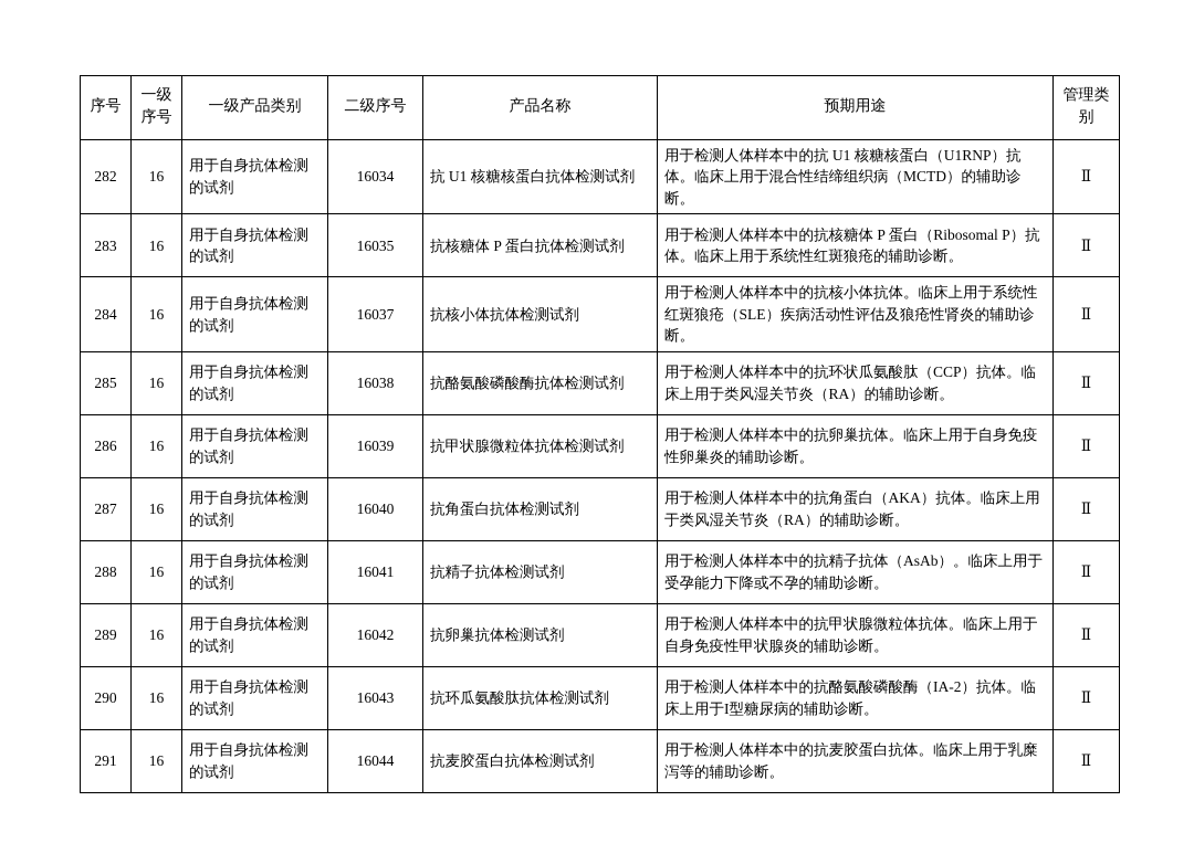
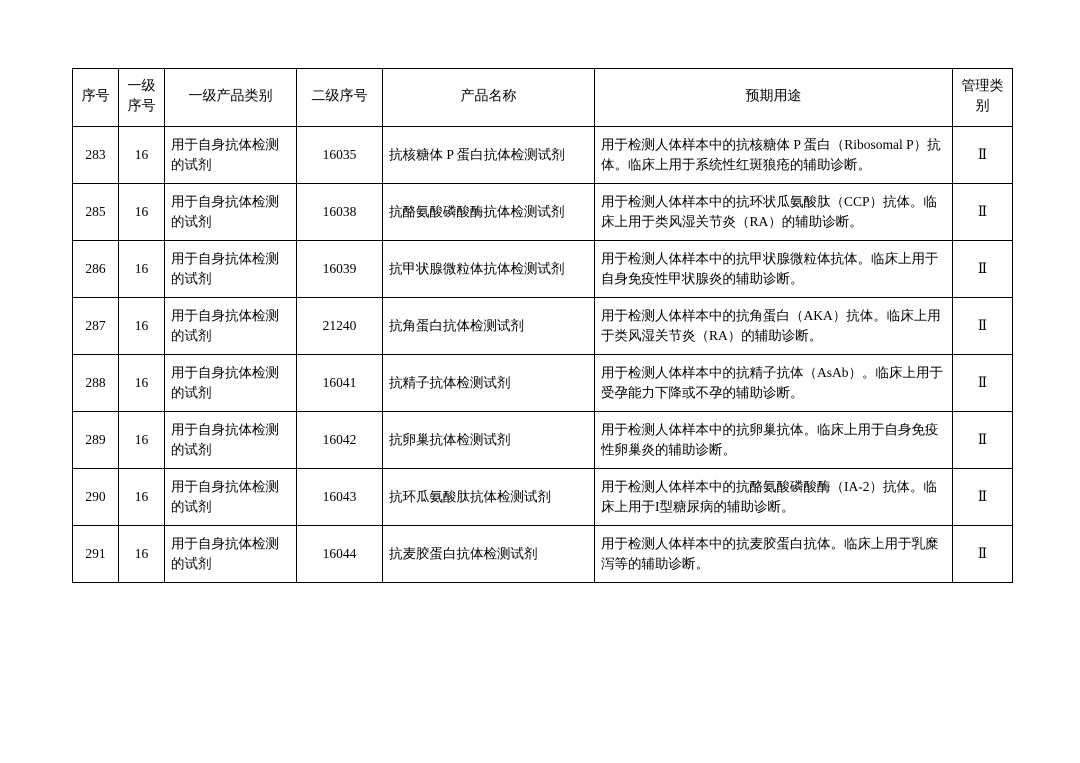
  序号	一级序号	一级产品类别	二级序号	产品名称	预期用途	管理类别
- 282	16	用于自身抗体检测的试剂	16034	抗 U1 核糖核蛋白抗体检测试剂	用于检测人体样本中的抗 U1 核糖核蛋白（U1RNP）抗体。临床上用于混合性结缔组织病（MCTD）的辅助诊断。	Ⅱ
  283	16	用于自身抗体检测的试剂	16035	抗核糖体 P 蛋白抗体检测试剂	用于检测人体样本中的抗核糖体 P 蛋白（Ribosomal P）抗体。临床上用于系统性红斑狼疮的辅助诊断。	Ⅱ
- 284	16	用于自身抗体检测的试剂	16037	抗核小体抗体检测试剂	用于检测人体样本中的抗核小体抗体。临床上用于系统性红斑狼疮（SLE）疾病活动性评估及狼疮性肾炎的辅助诊断。	Ⅱ
  285	16	用于自身抗体检测的试剂	16038	抗酪氨酸磷酸酶抗体检测试剂	用于检测人体样本中的抗环状瓜氨酸肽（CCP）抗体。临床上用于类风湿关节炎（RA）的辅助诊断。	Ⅱ
- 286	16	用于自身抗体检测的试剂	16039	抗甲状腺微粒体抗体检测试剂	用于检测人体样本中的抗卵巢抗体。临床上用于自身免疫性卵巢炎的辅助诊断。	Ⅱ
+ 286	16	用于自身抗体检测的试剂	16039	抗甲状腺微粒体抗体检测试剂	用于检测人体样本中的抗甲状腺微粒体抗体。临床上用于自身免疫性甲状腺炎的辅助诊断。	Ⅱ
- 287	16	用于自身抗体检测的试剂	16040	抗角蛋白抗体检测试剂	用于检测人体样本中的抗角蛋白（AKA）抗体。临床上用于类风湿关节炎（RA）的辅助诊断。	Ⅱ
+ 287	16	用于自身抗体检测的试剂	21240	抗角蛋白抗体检测试剂	用于检测人体样本中的抗角蛋白（AKA）抗体。临床上用于类风湿关节炎（RA）的辅助诊断。	Ⅱ
  288	16	用于自身抗体检测的试剂	16041	抗精子抗体检测试剂	用于检测人体样本中的抗精子抗体（AsAb）。临床上用于受孕能力下降或不孕的辅助诊断。	Ⅱ
- 289	16	用于自身抗体检测的试剂	16042	抗卵巢抗体检测试剂	用于检测人体样本中的抗甲状腺微粒体抗体。临床上用于自身免疫性甲状腺炎的辅助诊断。	Ⅱ
+ 289	16	用于自身抗体检测的试剂	16042	抗卵巢抗体检测试剂	用于检测人体样本中的抗卵巢抗体。临床上用于自身免疫性卵巢炎的辅助诊断。	Ⅱ
  290	16	用于自身抗体检测的试剂	16043	抗环瓜氨酸肽抗体检测试剂	用于检测人体样本中的抗酪氨酸磷酸酶（IA-2）抗体。临床上用于I型糖尿病的辅助诊断。	Ⅱ
  291	16	用于自身抗体检测的试剂	16044	抗麦胶蛋白抗体检测试剂	用于检测人体样本中的抗麦胶蛋白抗体。临床上用于乳糜泻等的辅助诊断。	Ⅱ
